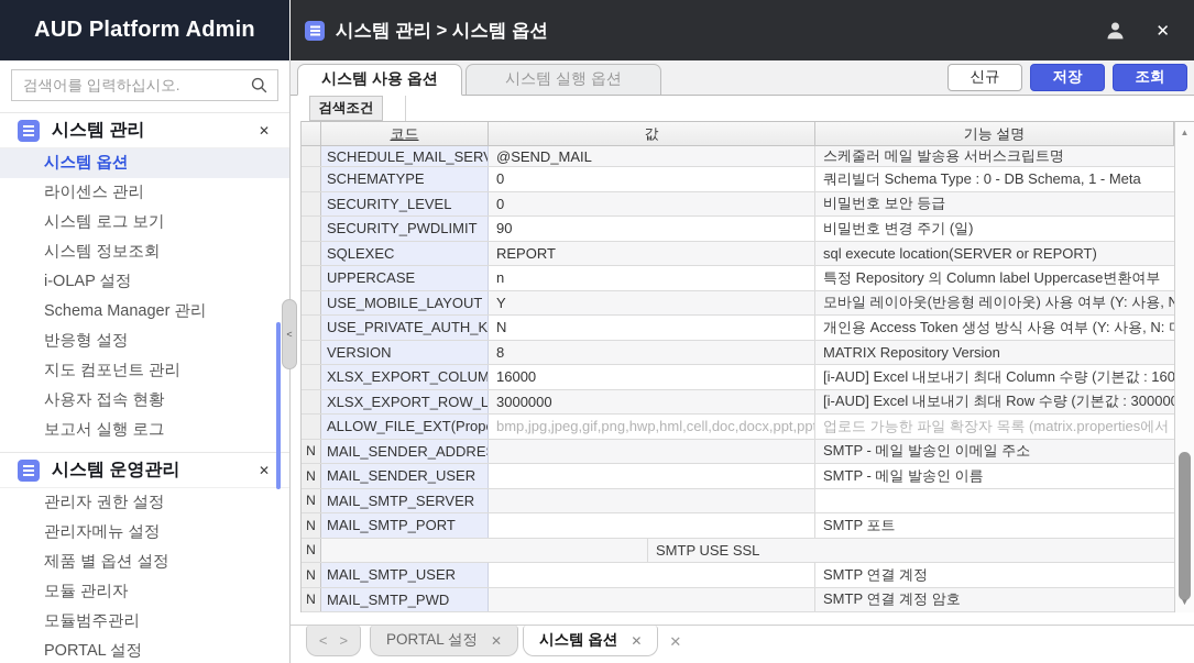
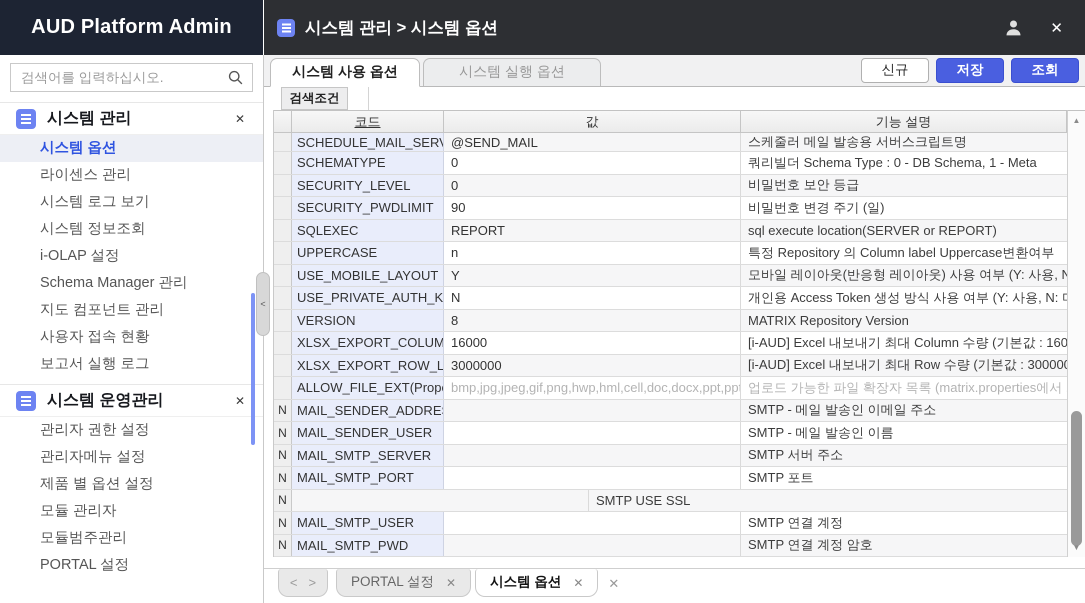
  AUD Platform Admin
  검색어를 입력하십시오.
  시스템 관리
  ✕
  시스템 옵션
  라이센스 관리
  시스템 로그 보기
  시스템 정보조회
  i-OLAP 설정
  Schema Manager 관리
- 반응형 설정
  지도 컴포넌트 관리
  사용자 접속 현황
  보고서 실행 로그
  시스템 운영관리
  ✕
  관리자 권한 설정
  관리자메뉴 설정
  제품 별 옵션 설정
  모듈 관리자
  모듈범주관리
  PORTAL 설정
  <
  시스템 관리 > 시스템 옵션
  ✕
  시스템 사용 옵션
  시스템 실행 옵션
  신규
  저장
  조회
  검색조건
  코드
  값
  기능 설명
  SCHEDULE_MAIL_SER
  @SEND_MAIL
  스케줄러 메일 발송용 서버스크립트명
  SCHEMATYPE
  0
  쿼리빌더 Schema Type : 0 - DB Schema, 1 - Meta
  SECURITY_LEVEL
  0
  비밀번호 보안 등급
  SECURITY_PWDLIMIT
  90
  비밀번호 변경 주기 (일)
  SQLEXEC
  REPORT
  sql execute location(SERVER or REPORT)
  UPPERCASE
  n
  특정 Repository 의 Column label Uppercase변환여부
  USE_MOBILE_LAYOUT
  Y
  모바일 레이아웃(반응형 레이아웃) 사용 여부 (Y: 사용,
  USE_PRIVATE_AUTH_K
  N
  개인용 Access Token 생성 방식 사용 여부 (Y: 사용, N:
  VERSION
  8
  MATRIX Repository Version
  XLSX_EXPORT_COLUM
  16000
  [i-AUD] Excel 내보내기 최대 Column 수량 (기본값 : 160
  XLSX_EXPORT_ROW_L
  3000000
  [i-AUD] Excel 내보내기 최대 Row 수량 (기본값 : 30000
  ALLOW_FILE_EXT(Prop
  bmp,jpg,jpeg,gif,png,hwp,hml,cell,doc,docx,ppt,ppt
  업로드 가능한 파일 확장자 목록 (matrix.properties에서
  N
  MAIL_SENDER_ADDRE
  SMTP - 메일 발송인 이메일 주소
  N
  MAIL_SENDER_USER
  SMTP - 메일 발송인 이름
  N
  MAIL_SMTP_SERVER
+ SMTP 서버 주소
  N
  MAIL_SMTP_PORT
  SMTP 포트
  N
  SMTP USE SSL
  N
  MAIL_SMTP_USER
  SMTP 연결 계정
  N
  MAIL_SMTP_PWD
  SMTP 연결 계정 암호
  ▲
  ▼
  <
  >
  PORTAL 설정
  ✕
  시스템 옵션
  ✕
  ✕
